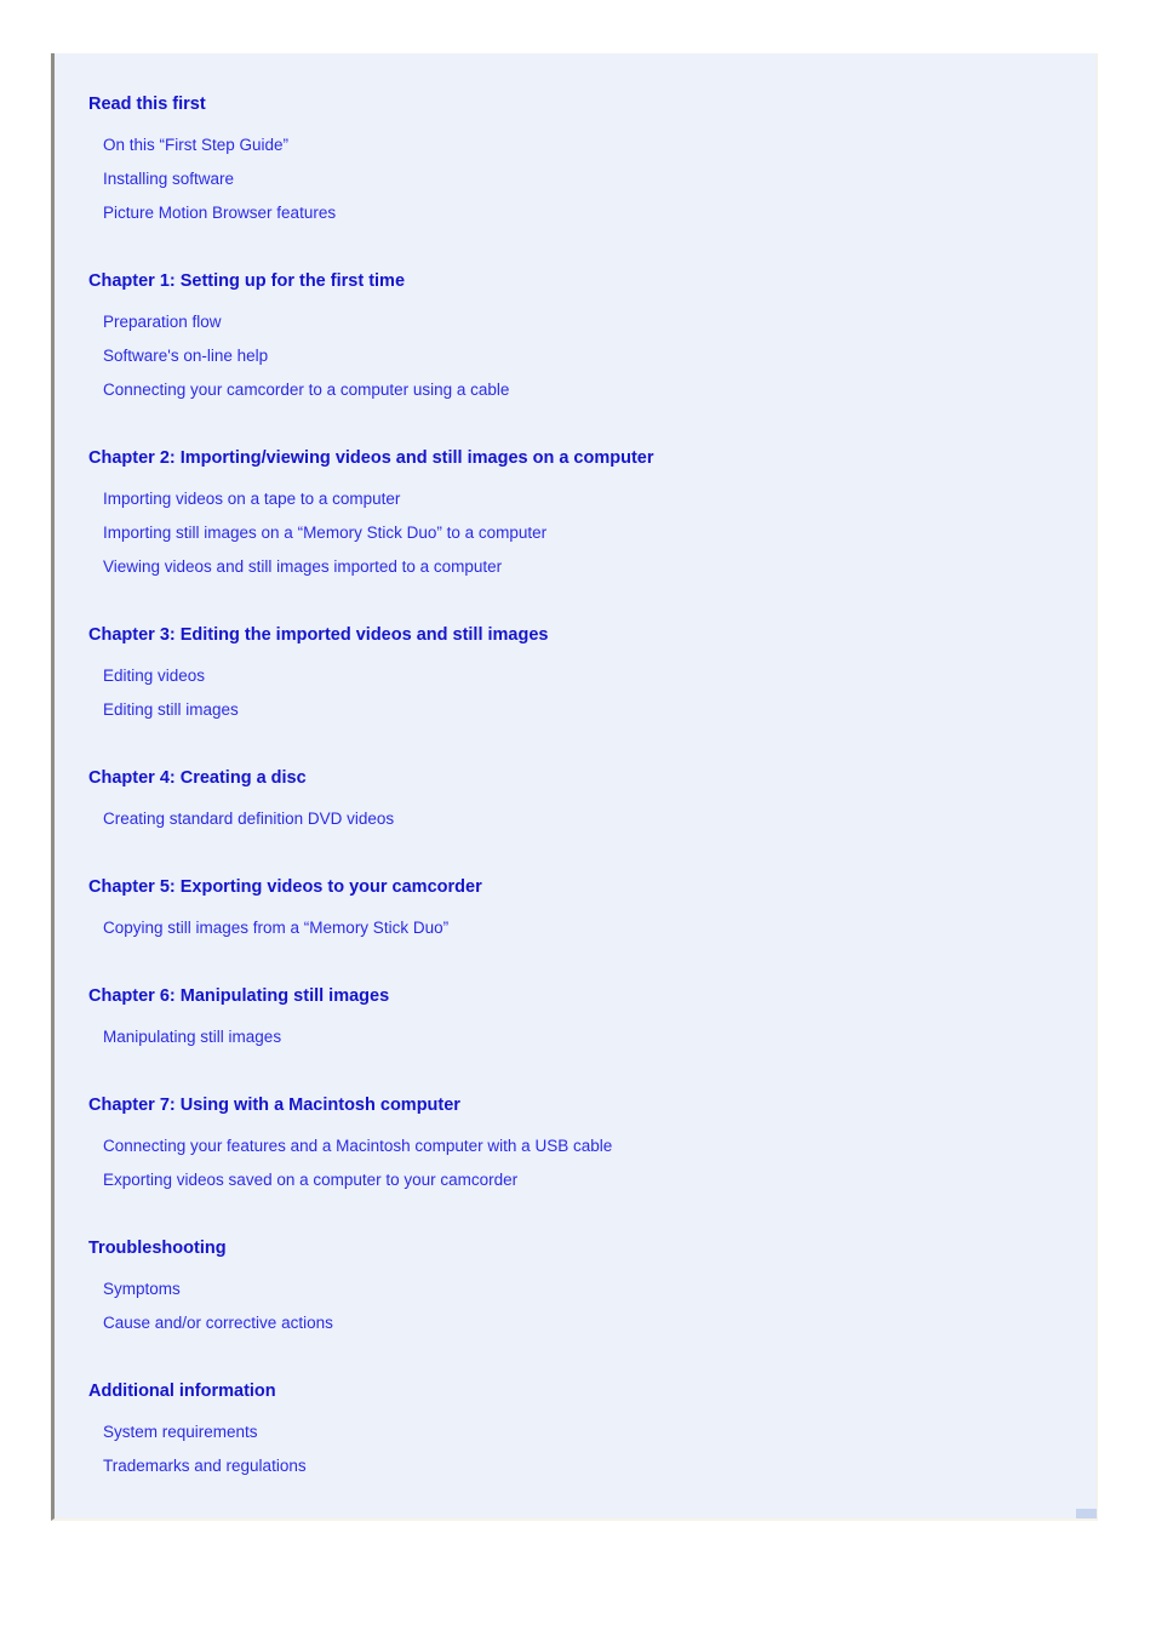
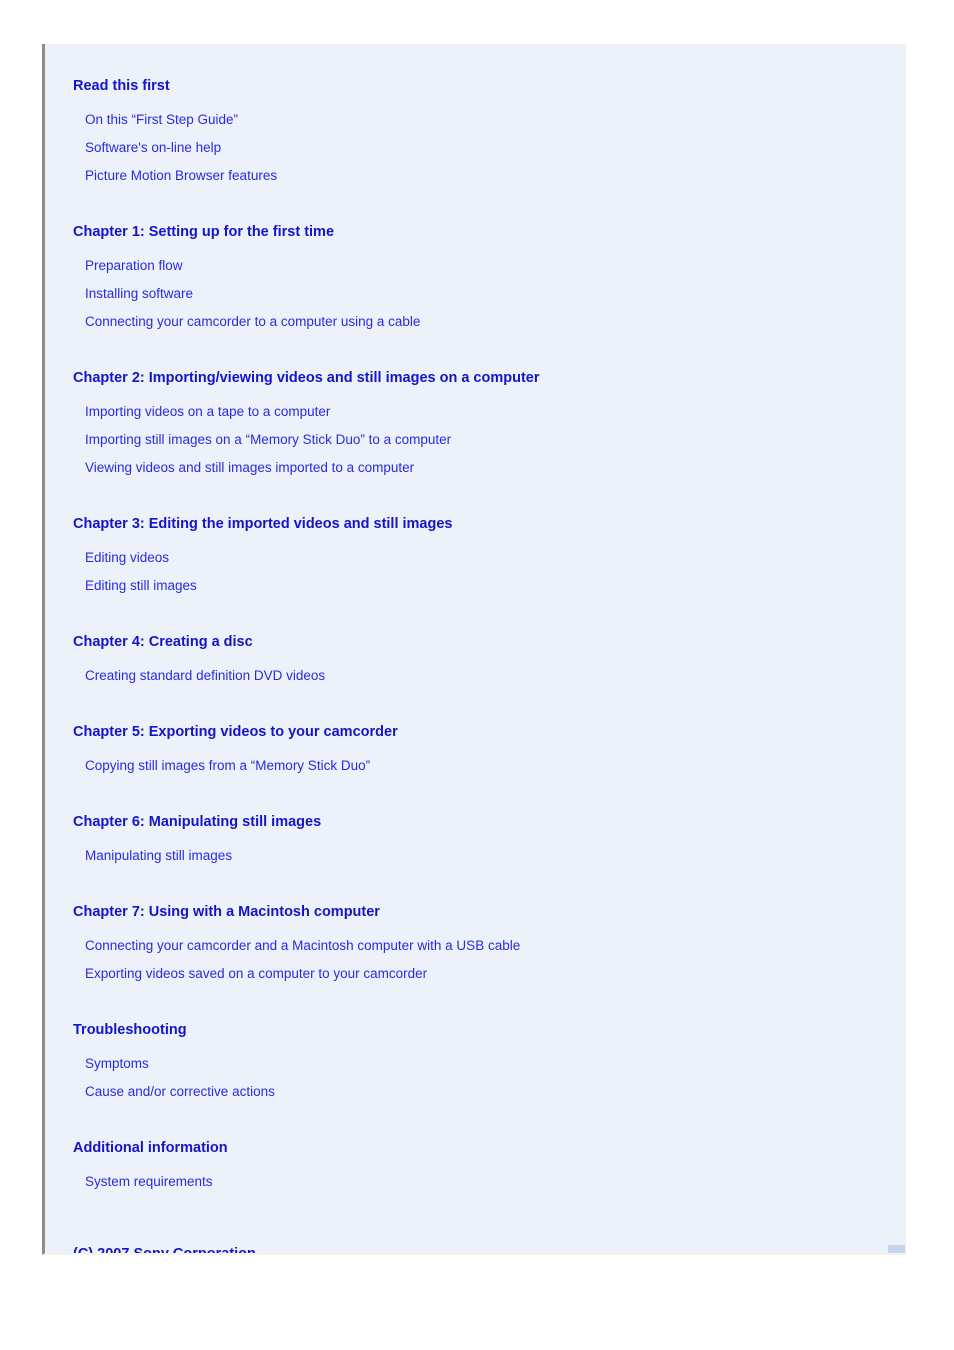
  Read this first
  On this “First Step Guide”
- Installing software
+ Software's on-line help
  Picture Motion Browser features
  Chapter 1: Setting up for the first time
  Preparation flow
- Software's on-line help
+ Installing software
  Connecting your camcorder to a computer using a cable
  Chapter 2: Importing/viewing videos and still images on a computer
  Importing videos on a tape to a computer
  Importing still images on a “Memory Stick Duo” to a computer
  Viewing videos and still images imported to a computer
  Chapter 3: Editing the imported videos and still images
  Editing videos
  Editing still images
  Chapter 4: Creating a disc
  Creating standard definition DVD videos
  Chapter 5: Exporting videos to your camcorder
  Copying still images from a “Memory Stick Duo”
  Chapter 6: Manipulating still images
  Manipulating still images
  Chapter 7: Using with a Macintosh computer
- Connecting your features and a Macintosh computer with a USB cable
+ Connecting your camcorder and a Macintosh computer with a USB cable
  Exporting videos saved on a computer to your camcorder
  Troubleshooting
  Symptoms
  Cause and/or corrective actions
  Additional information
  System requirements
- Trademarks and regulations
